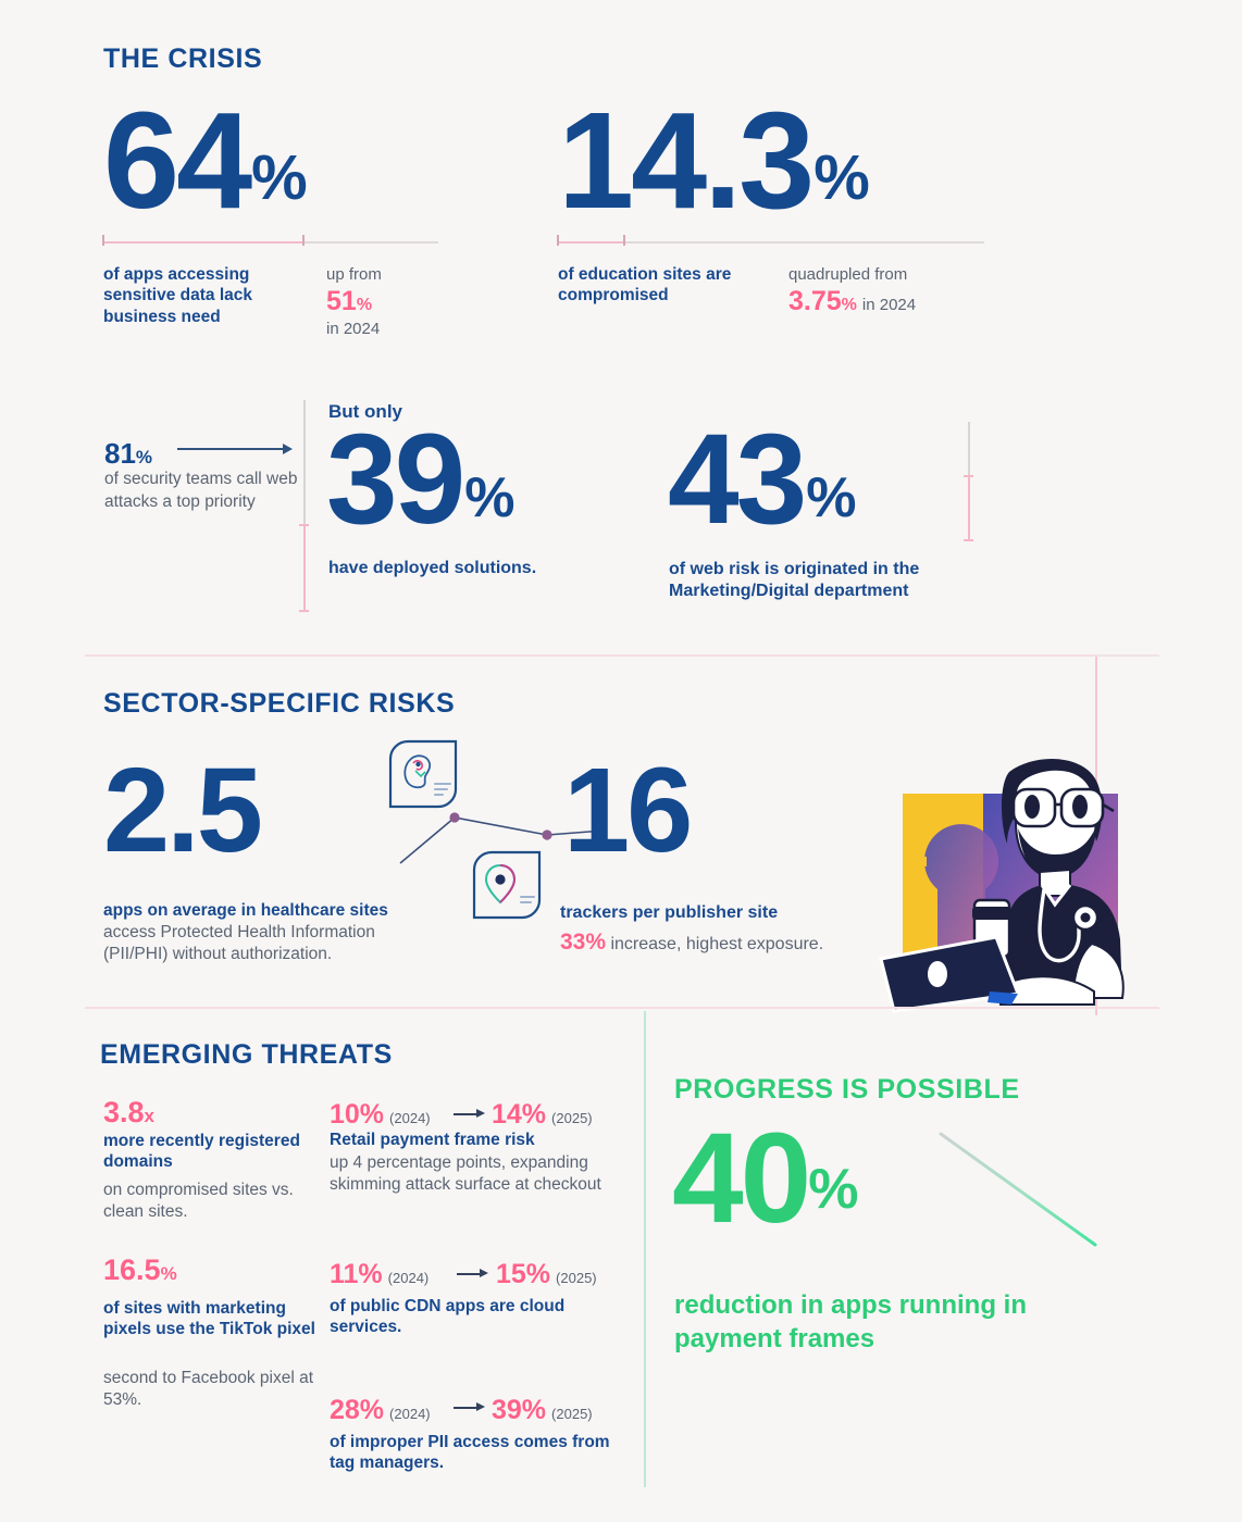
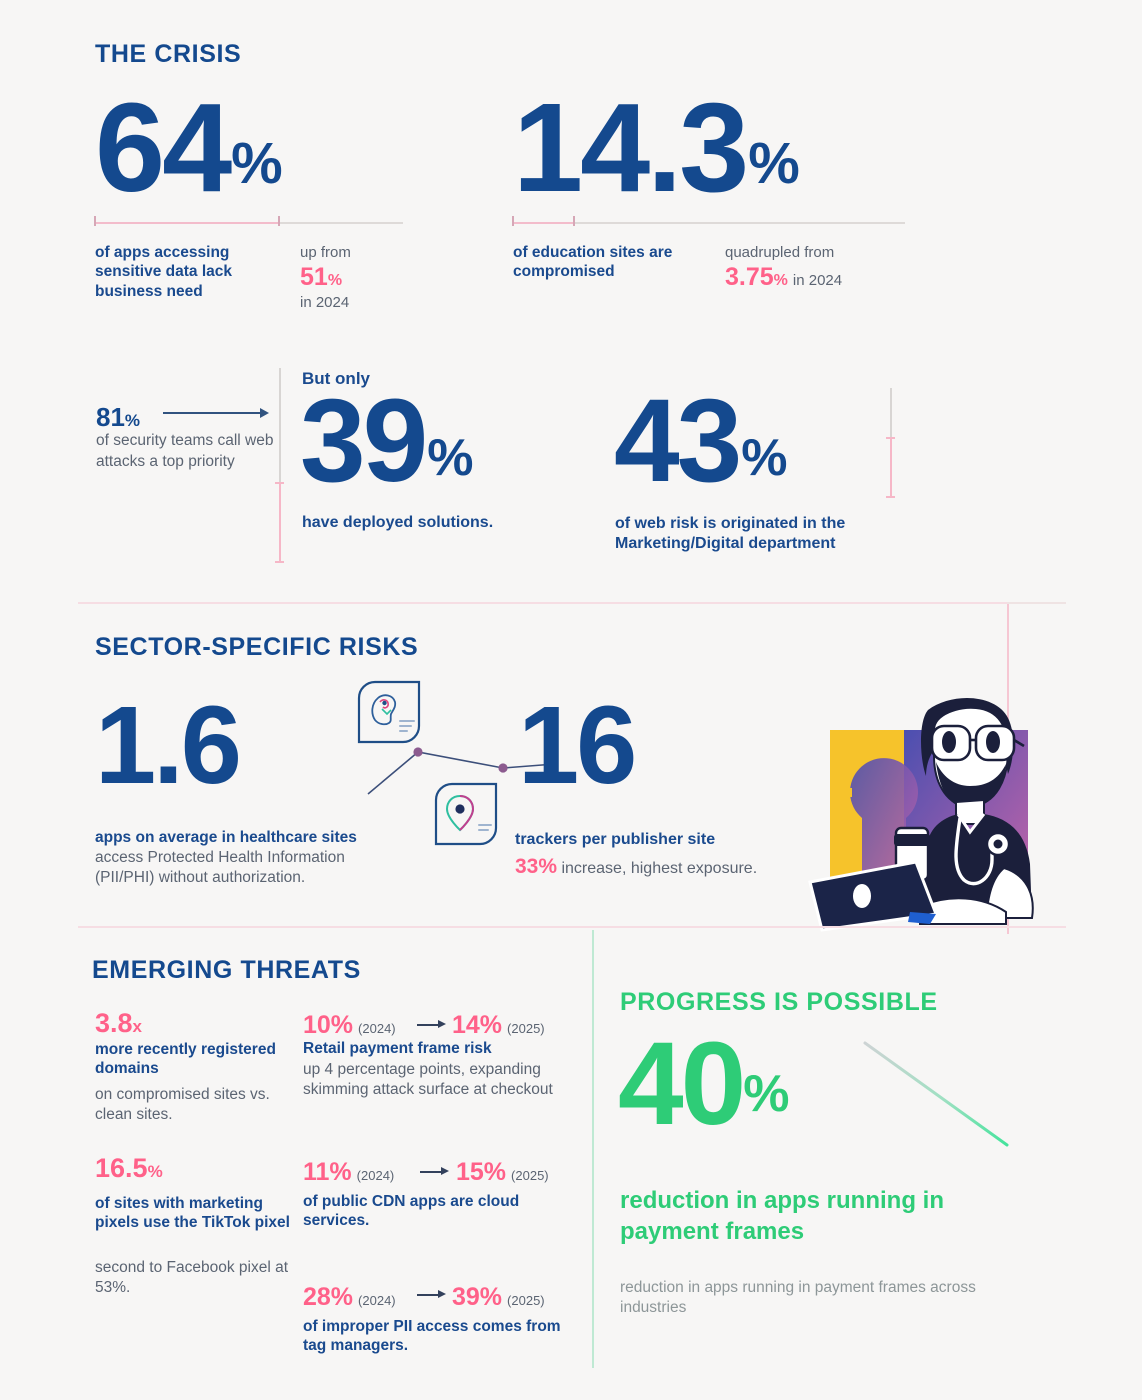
  THE CRISIS
  64
  %
  of apps accessing sensitive data lack business need
  up from
  51
  %
  in 2024
  14.3
  %
  of education sites are compromised
  quadrupled from
  3.75
  %
  in 2024
  81
  %
  of security teams call web attacks a top priority
  But only
  39
  %
  have deployed solutions.
  43
  %
  of web risk is originated in the Marketing/Digital department
  SECTOR-SPECIFIC RISKS
- 2.5
+ 1.6
  apps on average in healthcare sites access Protected Health Information (PII/PHI) without authorization.
  16
  trackers per publisher site
  33% increase, highest exposure.
  EMERGING THREATS
  3.8
  x
  more recently registered domains
  on compromised sites vs. clean sites.
  16.5
  %
  of sites with marketing pixels use the TikTok pixel
  second to Facebook pixel at 53%.
  10%
  (2024)
  14%
  (2025)
  Retail payment frame risk
  up 4 percentage points, expanding skimming attack surface at checkout
  11%
  (2024)
  15%
  (2025)
  of public CDN apps are cloud services.
  28%
  (2024)
  39%
  (2025)
  of improper PII access comes from tag managers.
  PROGRESS IS POSSIBLE
  40
  %
  reduction in apps running in payment frames
+ reduction in apps running in payment frames across industries
